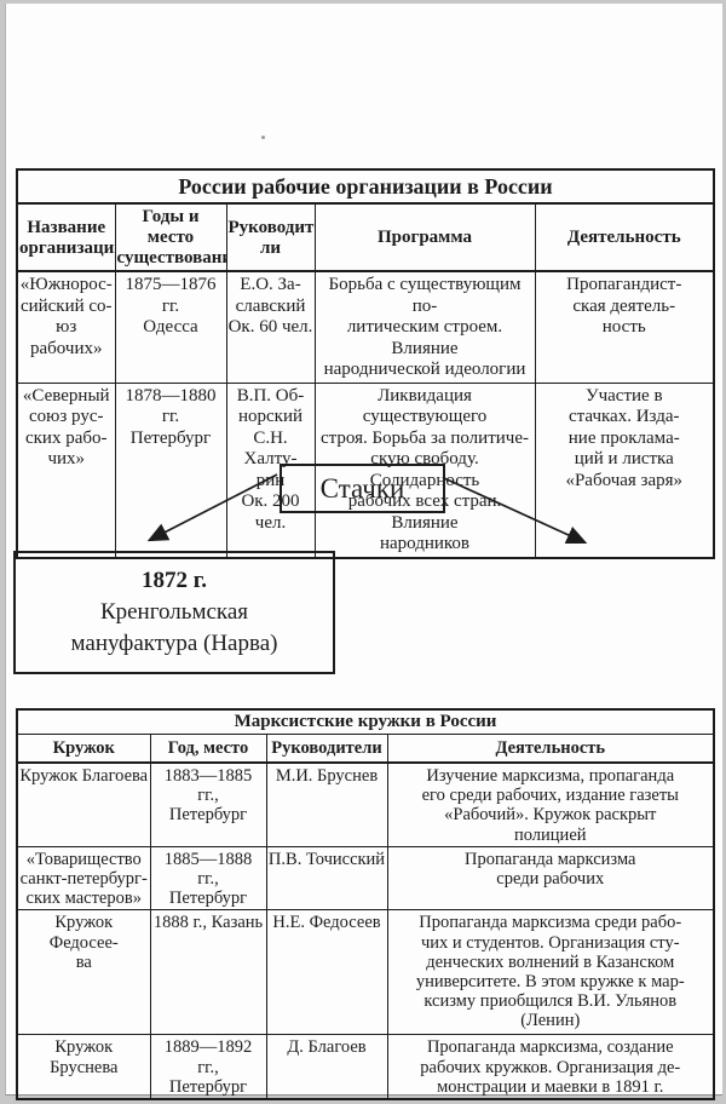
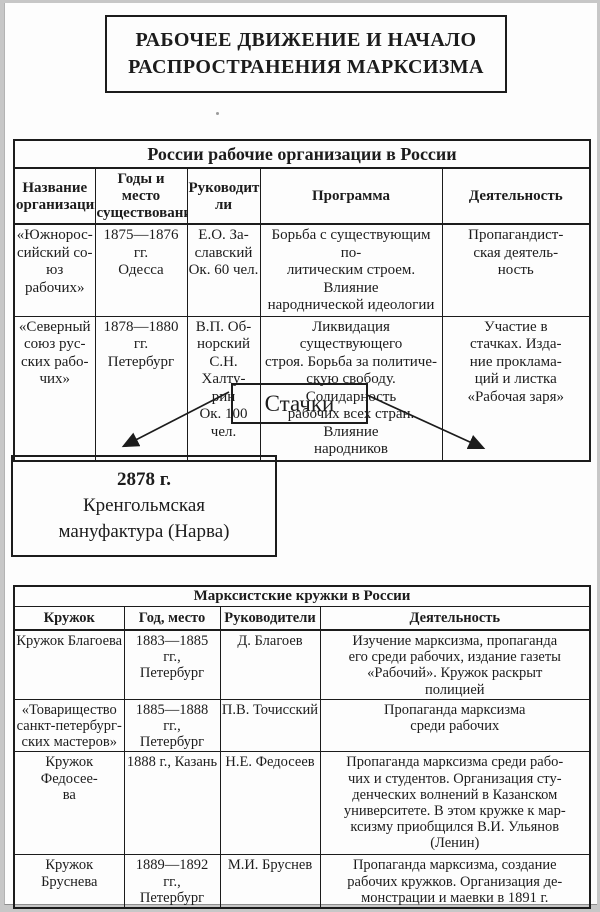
+ РАБОЧЕЕ ДВИЖЕНИЕ И НАЧАЛО
+ РАСПРОСТРАНЕНИЯ МАРКСИЗМА
  России рабочие организации в России
  Название организаци	Годы и место существован	Руководит ли	Программа	Деятельность
  «Южнорос- сийский со- юз рабочих»	1875—1876 гг. Одесса	Е.О. За- славский Ок. 60 чел.	Борьба с существующим по- литическим строем. Влияние народнической идеологии	Пропагандист- ская деятель- ность
- «Северный союз рус- ских рабо- чих»	1878—1880 гг. Петербург	В.П. Об- норский С.Н. Халту- рин Ок. 200 чел.	Ликвидация существующего строя. Борьба за политиче- скую свободу. Солидарнсть рабочих всех стран. Влияние народников	Участие в стачках. Изда- ние проклама- ций и листка «Рабочая заря»
+ «Северный союз рус- ских рабо- чих»	1878—1880 гг. Петербург	В.П. Об- норский С.Н. Халту- рин Ок. 100 чел.	Ликвидация существующего строя. Борьба за политиче- скую свободу. Солидарнсть рабочих всех стран. Влияние народников	Участие в стачках. Изда- ние проклама- ций и листка «Рабочая заря»
  Стачки
- 1872 г.
+ 2878 г.
  Кренгольмская
  мануфактура (Нарва)
  Марксистские кружки в России
  Кружок	Год, место	Руководители	Деятельность
- Кружок Благоева	1883—1885 гг., Петербург	М.И. Бруснев	Изучение марксизма, пропаганда его среди рабочих, издание газеты «Рабочий». Кружок раскрыт полицией
+ Кружок Благоева	1883—1885 гг., Петербург	Д. Благоев	Изучение марксизма, пропаганда его среди рабочих, издание газеты «Рабочий». Кружок раскрыт полицией
  «Товарищество санкт-петербург- ских мастеров»	1885—1888 гг., Петербург	П.В. Точисский	Пропаганда марксизма среди рабочих
  Кружок Федосее- ва	1888 г., Казань	Н.Е. Федосеев	Пропаганда марксизма среди рабо- чих и студентов. Организация сту- денческих волнений в Казанском университете. В этом кружке к мар- ксизму приобщился В.И. Ульянов (Ленин)
- Кружок Бруснева	1889—1892 гг., Петербург	Д. Благоев	Пропаганда марксизма, создание рабочих кружков. Организация де- монстрации и маевки в 1891 г.
+ Кружок Бруснева	1889—1892 гг., Петербург	М.И. Бруснев	Пропаганда марксизма, создание рабочих кружков. Организация де- монстрации и маевки в 1891 г.
